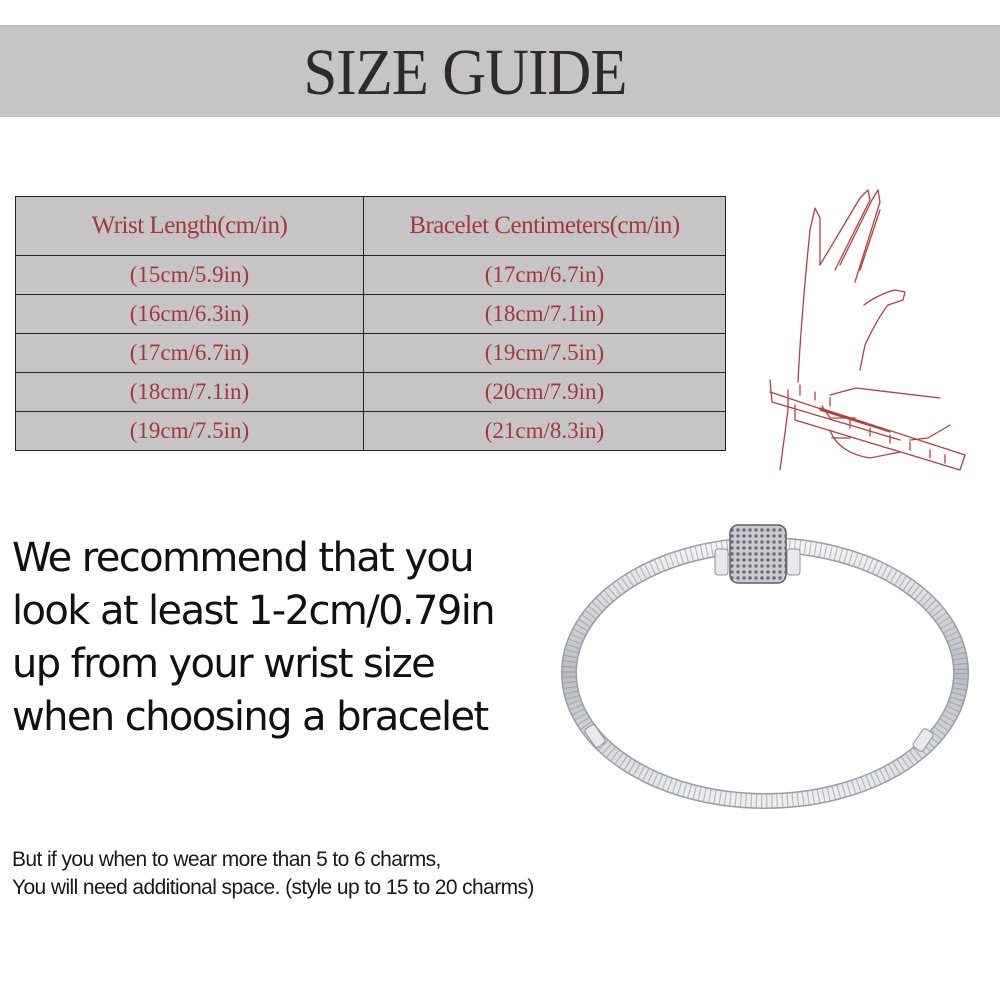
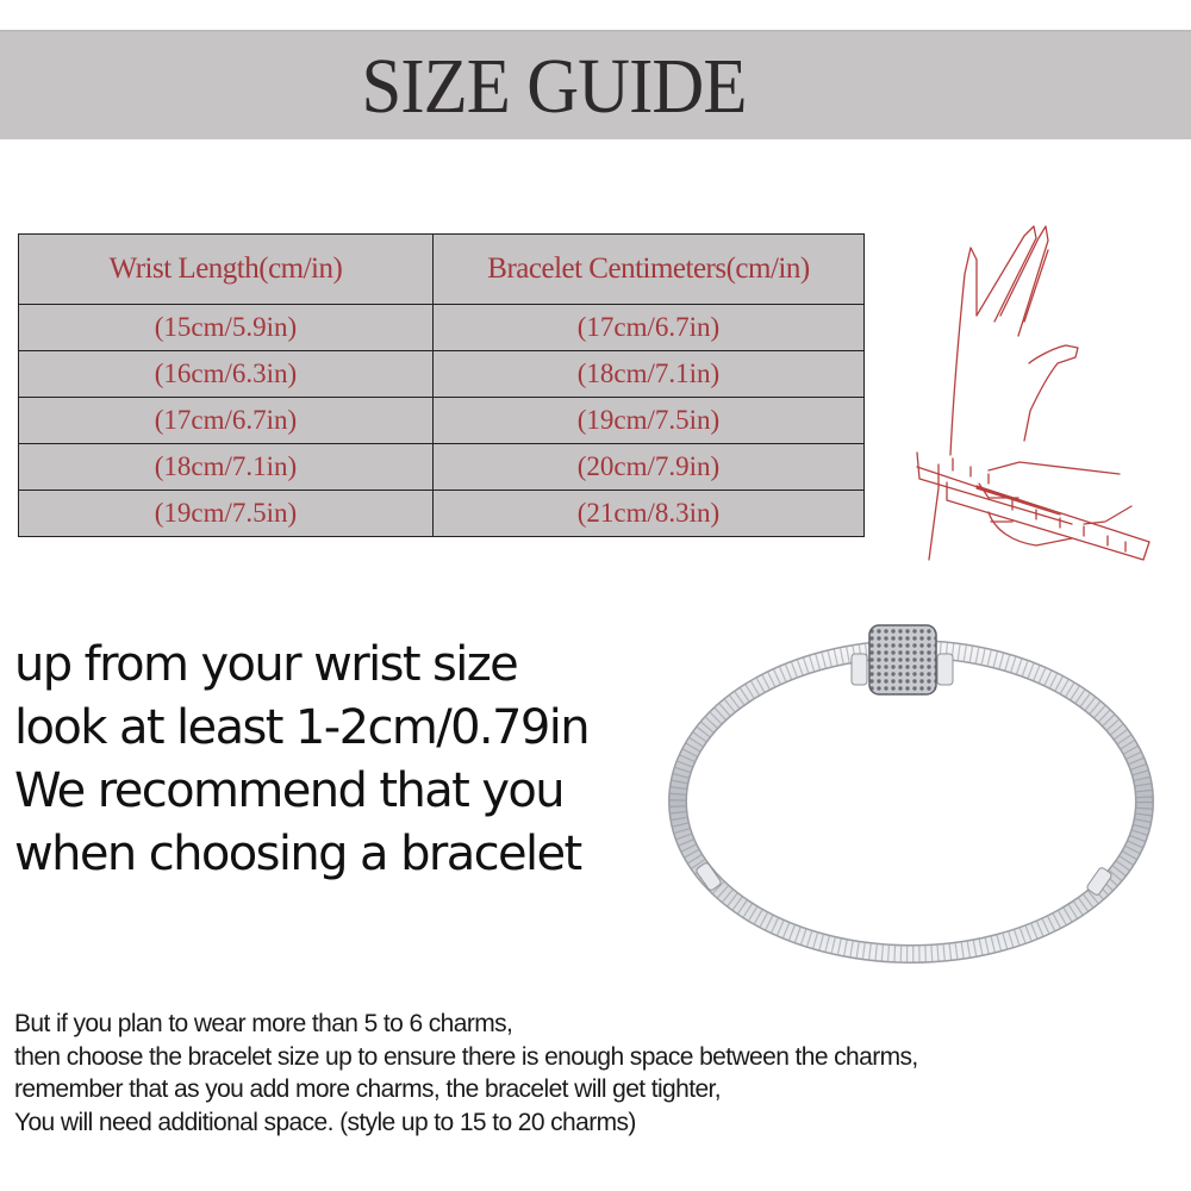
  SIZE GUIDE
  Wrist Length(cm/in)	Bracelet Centimeters(cm/in)
  (15cm/5.9in)	(17cm/6.7in)
  (16cm/6.3in)	(18cm/7.1in)
  (17cm/6.7in)	(19cm/7.5in)
  (18cm/7.1in)	(20cm/7.9in)
  (19cm/7.5in)	(21cm/8.3in)
- We recommend that you
+ up from your wrist size
  look at least 1-2cm/0.79in
- up from your wrist size
+ We recommend that you
  when choosing a bracelet
- But if you when to wear more than 5 to 6 charms,
+ But if you plan to wear more than 5 to 6 charms,
+ then choose the bracelet size up to ensure there is enough space between the charms,
+ remember that as you add more charms, the bracelet will get tighter,
  You will need additional space. (style up to 15 to 20 charms)
